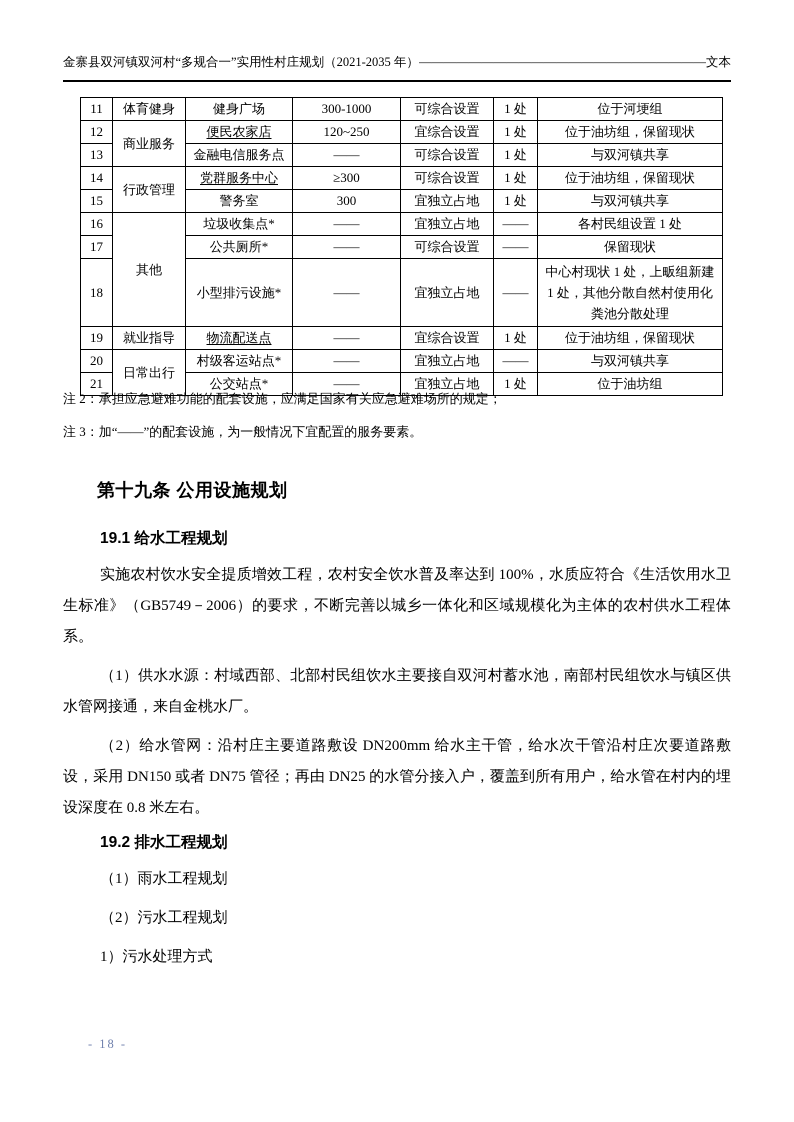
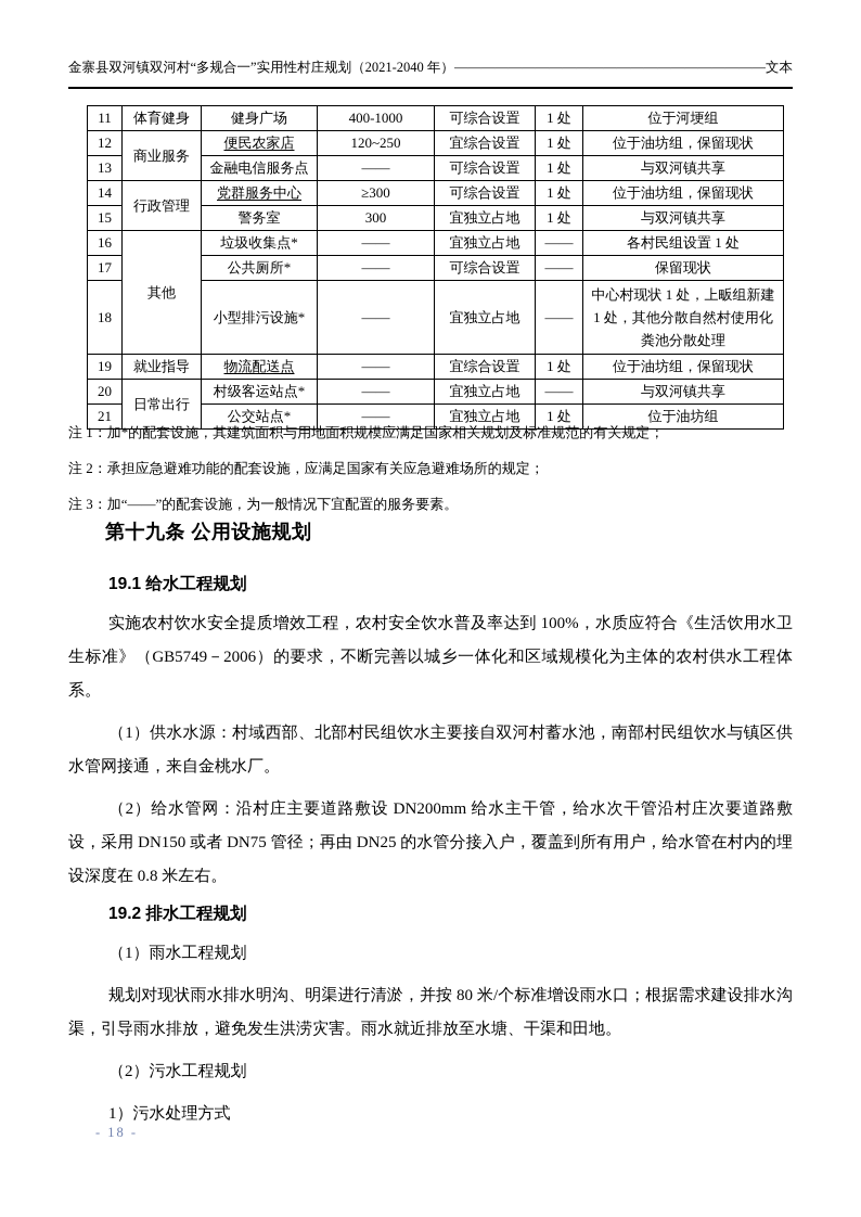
- 金寨县双河镇双河村“多规合一”实用性村庄规划（2021-2035 年）
+ 金寨县双河镇双河村“多规合一”实用性村庄规划（2021-2040 年）
  文本
- 11	体育健身	健身广场	300-1000	可综合设置	1 处	位于河埂组
+ 11	体育健身	健身广场	400-1000	可综合设置	1 处	位于河埂组
  12	商业服务	便民农家店	120~250	宜综合设置	1 处	位于油坊组，保留现状
  13	金融电信服务点	——	可综合设置	1 处	与双河镇共享
  14	行政管理	党群服务中心	≥300	可综合设置	1 处	位于油坊组，保留现状
  15	警务室	300	宜独立占地	1 处	与双河镇共享
  16	其他	垃圾收集点*	——	宜独立占地	——	各村民组设置 1 处
  17	公共厕所*	——	可综合设置	——	保留现状
  18	小型排污设施*	——	宜独立占地	——	中心村现状 1 处，上畈组新建 1 处，其他分散自然村使用化粪池分散处理
  19	就业指导	物流配送点	——	宜综合设置	1 处	位于油坊组，保留现状
  20	日常出行	村级客运站点*	——	宜独立占地	——	与双河镇共享
  21	公交站点*	——	宜独立占地	1 处	位于油坊组
+ 注 1：加*的配套设施，其建筑面积与用地面积规模应满足国家相关规划及标准规范的有关规定；
  注 2：承担应急避难功能的配套设施，应满足国家有关应急避难场所的规定；
  注 3：加“——”的配套设施，为一般情况下宜配置的服务要素。
  第十九条 公用设施规划
  19.1 给水工程规划
  实施农村饮水安全提质增效工程，农村安全饮水普及率达到 100%，水质应符合《生活饮用水卫生标准》（GB5749－2006）的要求，不断完善以城乡一体化和区域规模化为主体的农村供水工程体系。
  （1）供水水源：村域西部、北部村民组饮水主要接自双河村蓄水池，南部村民组饮水与镇区供水管网接通，来自金桃水厂。
  （2）给水管网：沿村庄主要道路敷设 DN200mm 给水主干管，给水次干管沿村庄次要道路敷设，采用 DN150 或者 DN75 管径；再由 DN25 的水管分接入户，覆盖到所有用户，给水管在村内的埋设深度在 0.8 米左右。
  19.2 排水工程规划
  （1）雨水工程规划
+ 规划对现状雨水排水明沟、明渠进行清淤，并按 80 米/个标准增设雨水口；根据需求建设排水沟渠，引导雨水排放，避免发生洪涝灾害。雨水就近排放至水塘、干渠和田地。
  （2）污水工程规划
  1）污水处理方式
  - 18 -
